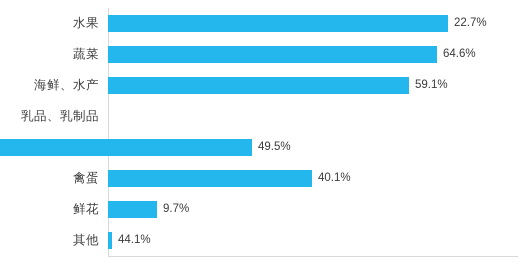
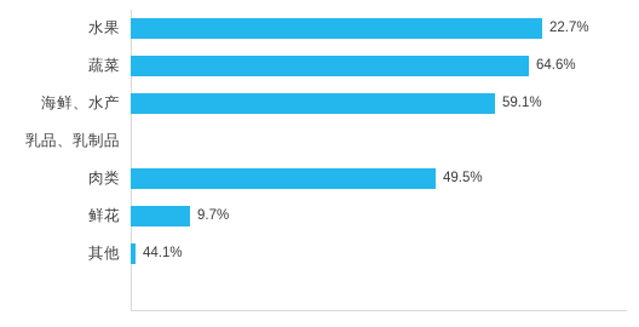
  水果
  22.7%
  蔬菜
  64.6%
  海鲜、水产
  59.1%
  乳品、乳制品
+ 肉类
  49.5%
- 禽蛋
- 40.1%
  鲜花
  9.7%
  其他
  44.1%
